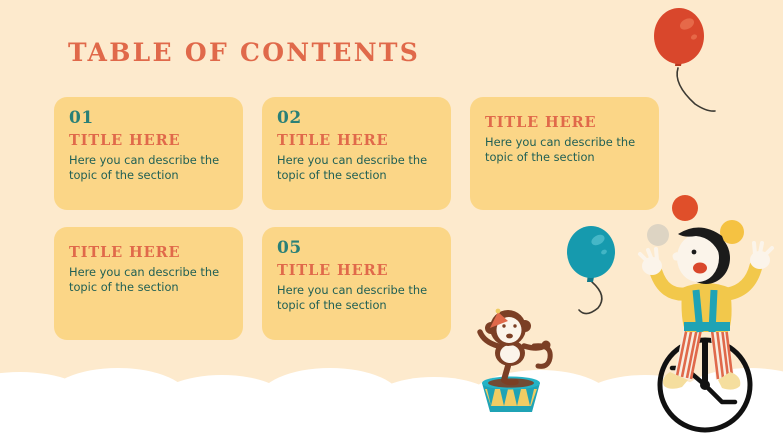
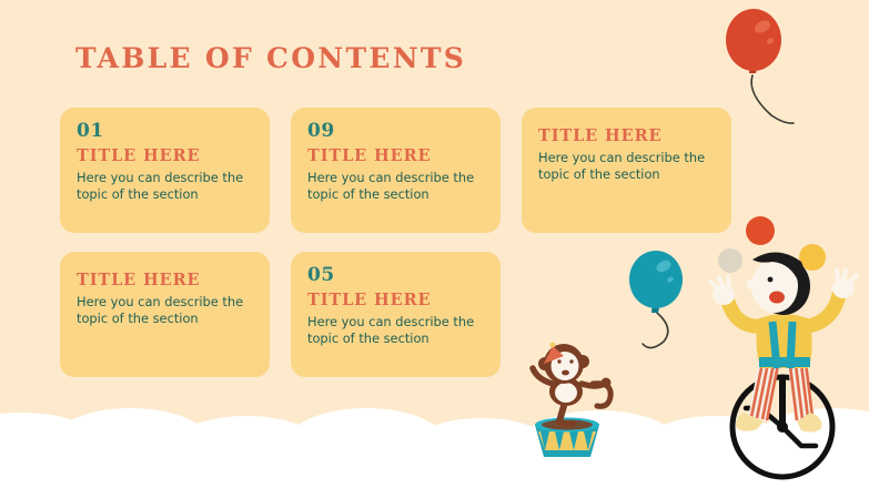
  TABLE OF CONTENTS
  01
  TITLE HERE
  Here you can describe the topic of the section
- 02
+ 09
  TITLE HERE
  Here you can describe the topic of the section
  TITLE HERE
  Here you can describe the topic of the section
  TITLE HERE
  Here you can describe the topic of the section
  05
  TITLE HERE
  Here you can describe the topic of the section
